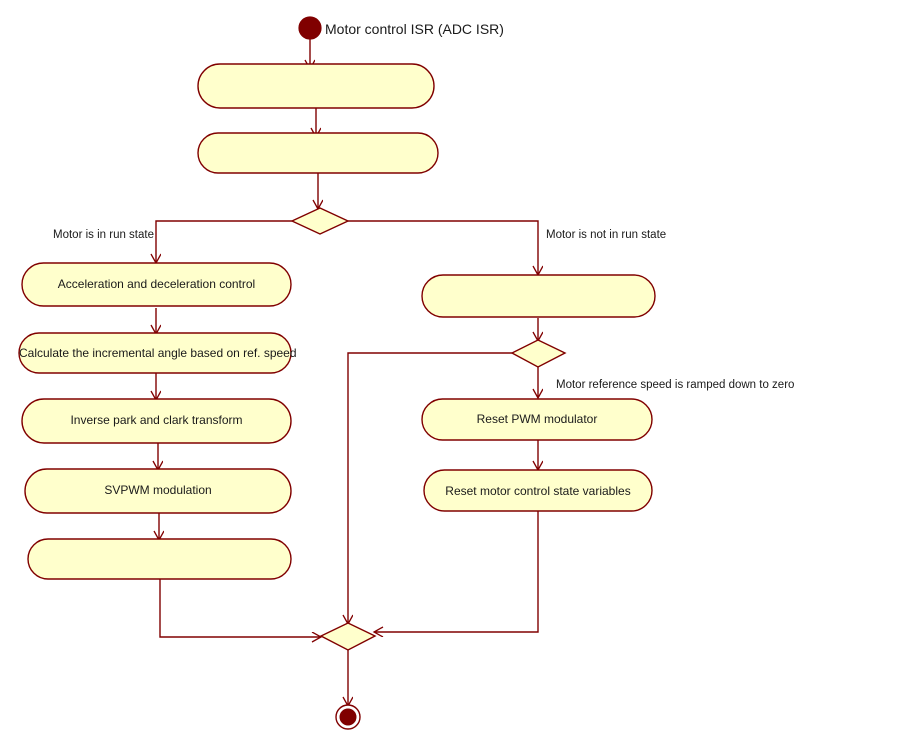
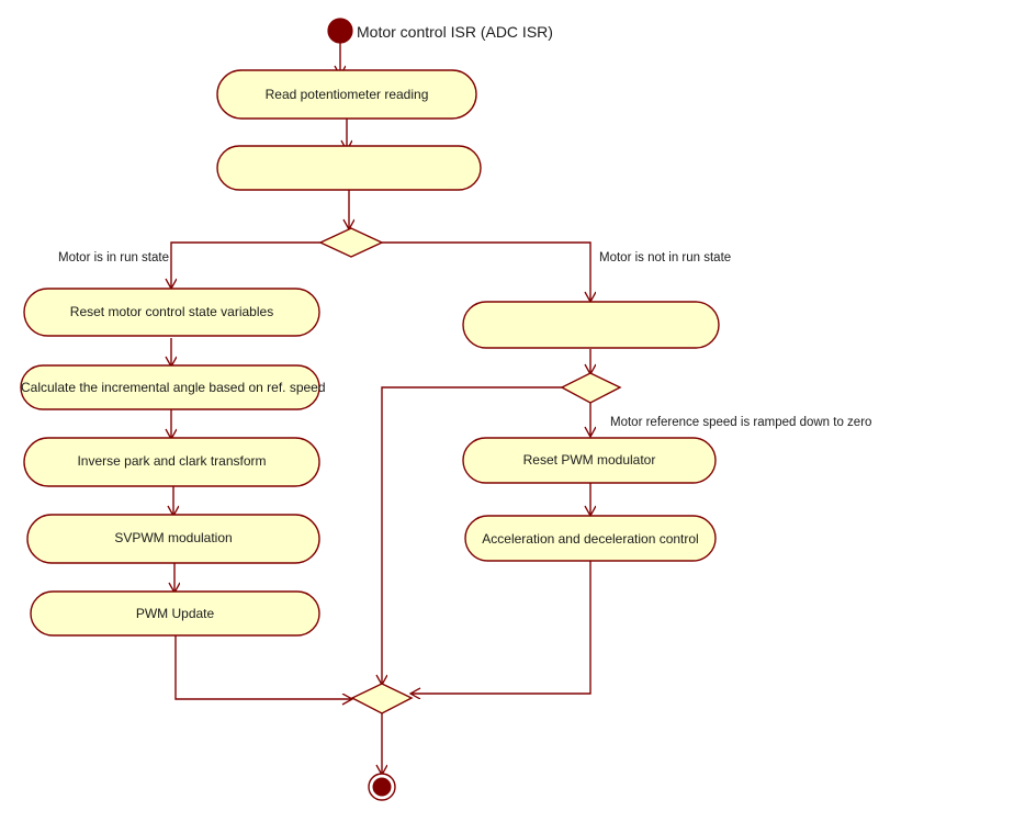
  Motor control ISR (ADC ISR)
+ Read potentiometer reading
  Motor is in run state
  Motor is not in run state
- Acceleration and deceleration control
+ Reset motor control state variables
  Calculate the incremental angle based on ref. speed
  Inverse park and clark transform
  SVPWM modulation
+ PWM Update
  Motor reference speed is ramped down to zero
  Reset PWM modulator
- Reset motor control state variables
+ Acceleration and deceleration control
